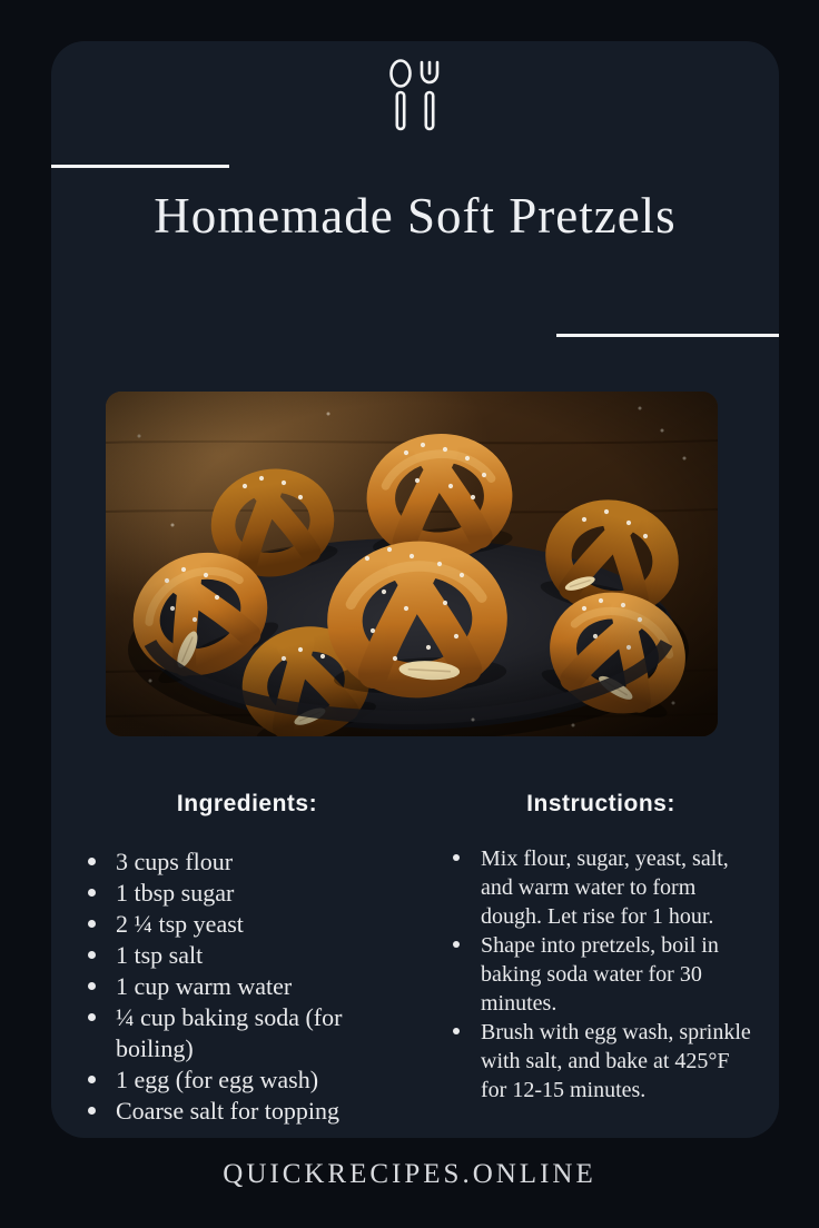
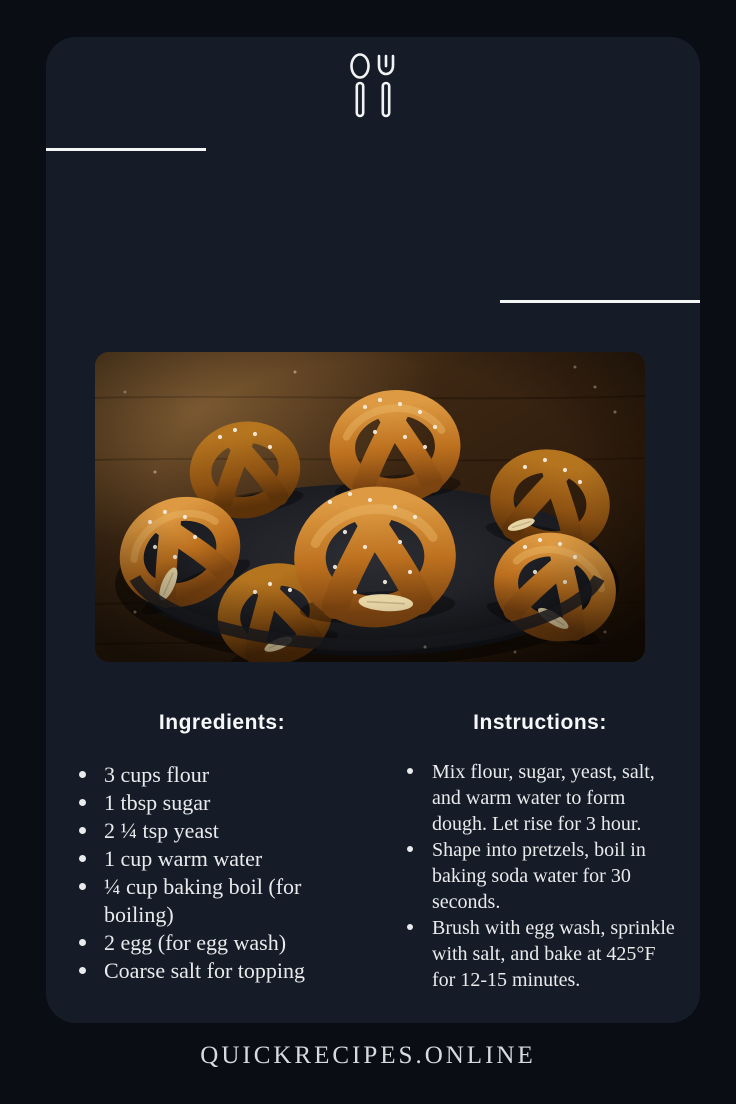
- Homemade Soft Pretzels
  Ingredients:
  3 cups flour
  1 tbsp sugar
  2 ¼ tsp yeast
- 1 tsp salt
  1 cup warm water
- ¼ cup baking soda (for boiling)
+ ¼ cup baking boil (for boiling)
- 1 egg (for egg wash)
+ 2 egg (for egg wash)
  Coarse salt for topping
  Instructions:
- Mix flour, sugar, yeast, salt, and warm water to form dough. Let rise for 1 hour.
+ Mix flour, sugar, yeast, salt, and warm water to form dough. Let rise for 3 hour.
- Shape into pretzels, boil in baking soda water for 30 minutes.
+ Shape into pretzels, boil in baking soda water for 30 seconds.
  Brush with egg wash, sprinkle with salt, and bake at 425°F for 12-15 minutes.
  QUICKRECIPES.ONLINE
